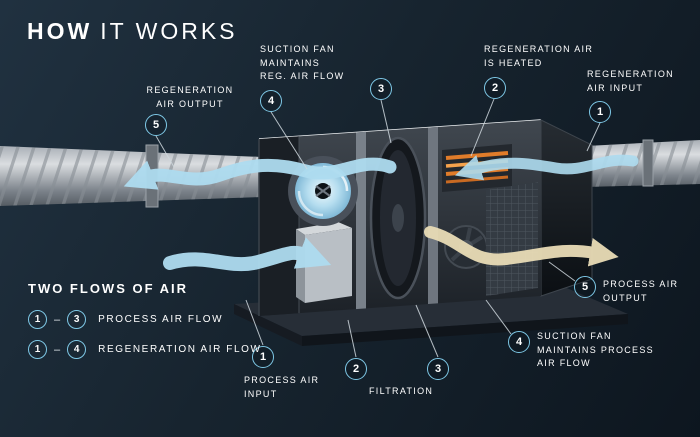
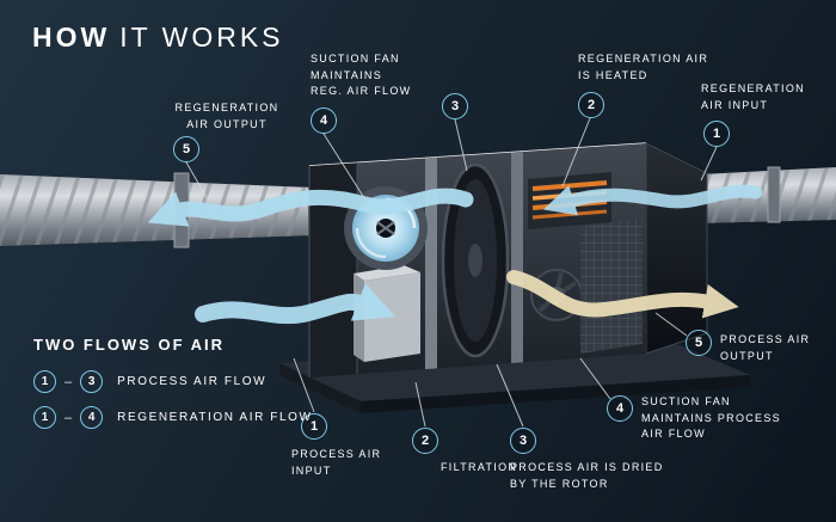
  HOW IT WORKS
  REGENERATION
  AIR OUTPUT
  5
  SUCTION FAN
  MAINTAINS
  REG. AIR FLOW
  4
  3
  REGENERATION AIR
  IS HEATED
  2
  REGENERATION
  AIR INPUT
  1
  5
  PROCESS AIR
  OUTPUT
  4
  SUCTION FAN
  MAINTAINS PROCESS
  AIR FLOW
  3
+ PROCESS AIR IS DRIED
+ BY THE ROTOR
  2
  FILTRATION
  1
  PROCESS AIR
  INPUT
  TWO FLOWS OF AIR
  1
  –
  3
  PROCESS AIR FLOW
  1
  –
  4
  REGENERATION AIR FLOW
